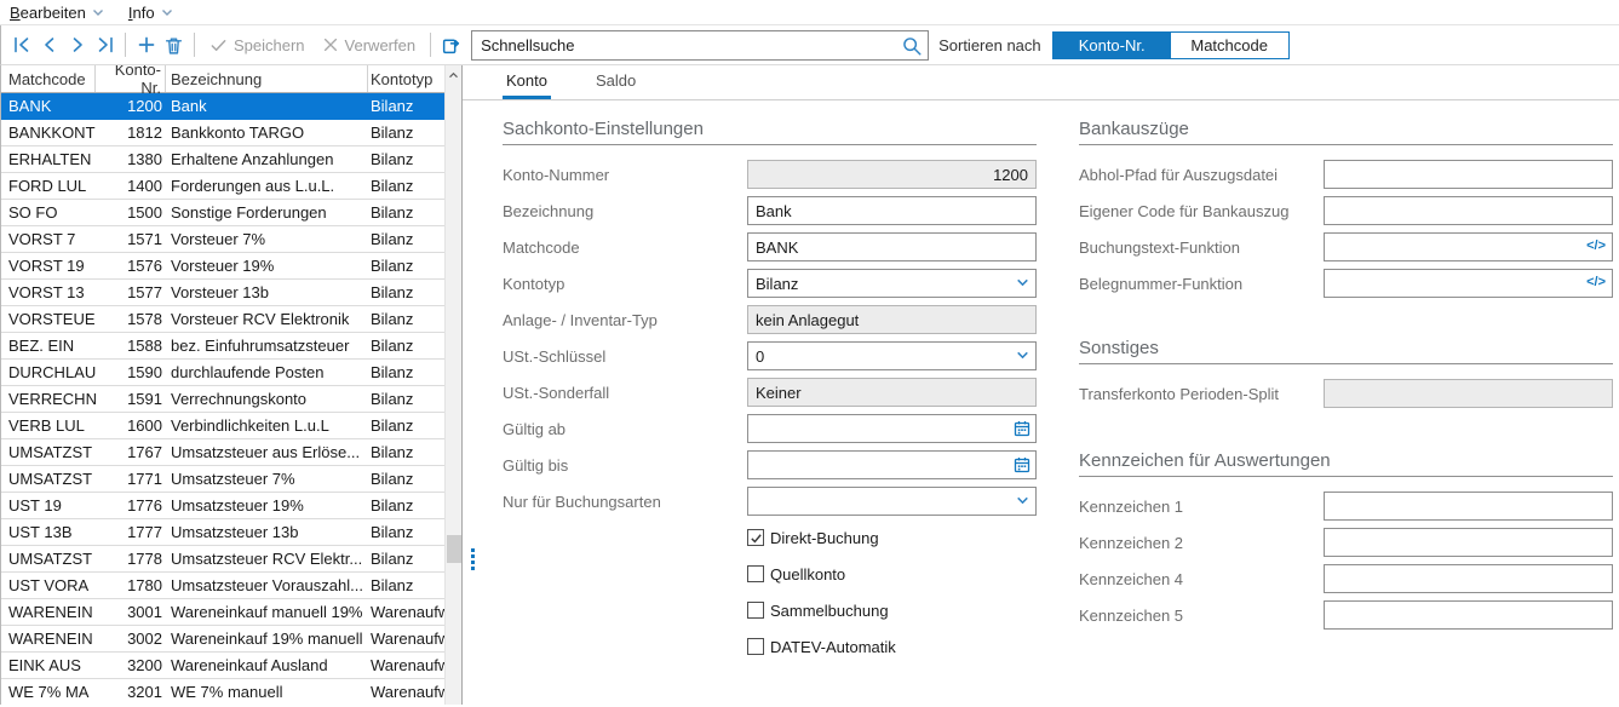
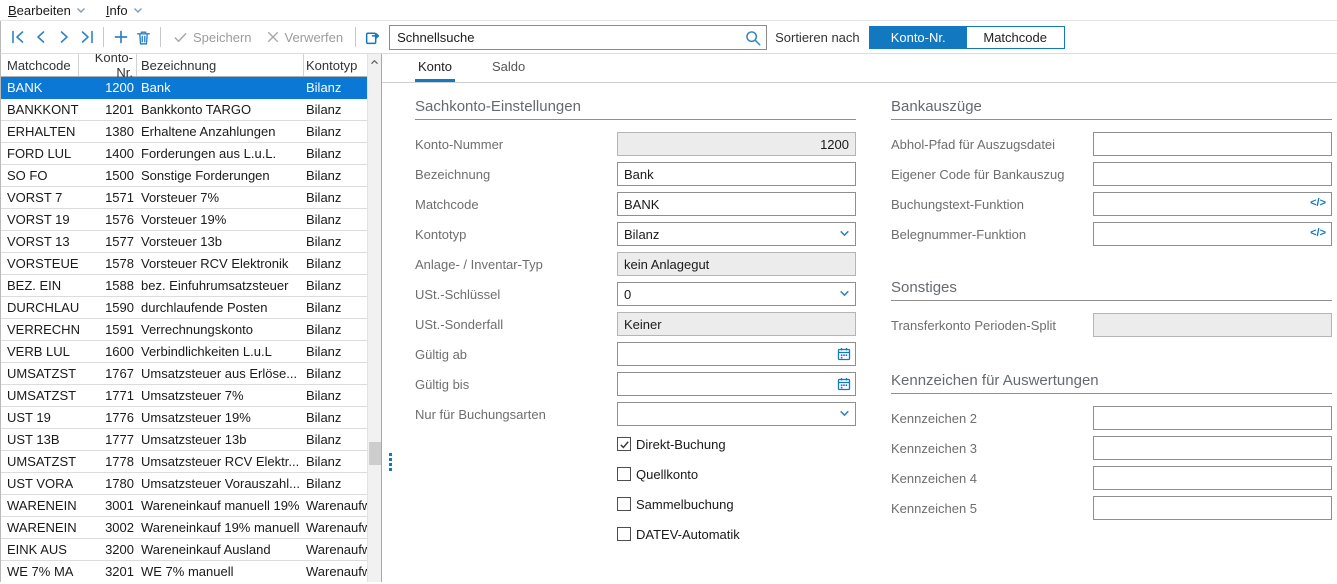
  Bearbeiten
  Info
  Speichern
  Verwerfen
  Schnellsuche
  Sortieren nach
  Konto-Nr.
  Matchcode
  Matchcode
  Konto-Nr.
  Bezeichnung
  Kontotyp
  BANK
  1200
  Bank
  Bilanz
  BANKKONT
- 1812
+ 1201
  Bankkonto TARGO
  Bilanz
  ERHALTEN
  1380
  Erhaltene Anzahlungen
  Bilanz
  FORD LUL
  1400
  Forderungen aus L.u.L.
  Bilanz
  SO FO
  1500
  Sonstige Forderungen
  Bilanz
  VORST 7
  1571
  Vorsteuer 7%
  Bilanz
  VORST 19
  1576
  Vorsteuer 19%
  Bilanz
  VORST 13
  1577
  Vorsteuer 13b
  Bilanz
  VORSTEUE
  1578
  Vorsteuer RCV Elektronik
  Bilanz
  BEZ. EIN
  1588
  bez. Einfuhrumsatzsteuer
  Bilanz
  DURCHLAU
  1590
  durchlaufende Posten
  Bilanz
  VERRECHN
  1591
  Verrechnungskonto
  Bilanz
  VERB LUL
  1600
  Verbindlichkeiten L.u.L
  Bilanz
  UMSATZST
  1767
  Umsatzsteuer aus Erlöse...
  Bilanz
  UMSATZST
  1771
  Umsatzsteuer 7%
  Bilanz
  UST 19
  1776
  Umsatzsteuer 19%
  Bilanz
  UST 13B
  1777
  Umsatzsteuer 13b
  Bilanz
  UMSATZST
  1778
  Umsatzsteuer RCV Elektr...
  Bilanz
  UST VORA
  1780
  Umsatzsteuer Vorauszahl...
  Bilanz
  WARENEIN
  3001
  Wareneinkauf manuell 19%
  WARENEIN
  3002
  Wareneinkauf 19% manuell
  EINK AUS
  3200
  Wareneinkauf Ausland
  WE 7% MA
  3201
  WE 7% manuell
  Konto
  Saldo
  Sachkonto-Einstellungen
  Konto-Nummer
  1200
  Bezeichnung
  Bank
  Matchcode
  BANK
  Kontotyp
  Bilanz
  Anlage- / Inventar-Typ
  kein Anlagegut
  USt.-Schlüssel
  0
  USt.-Sonderfall
  Keiner
  Gültig ab
  Gültig bis
  Nur für Buchungsarten
  Direkt-Buchung
  Quellkonto
  Sammelbuchung
  DATEV-Automatik
  Bankauszüge
  Abhol-Pfad für Auszugsdatei
  Eigener Code für Bankauszug
  Buchungstext-Funktion
  </>
  Belegnummer-Funktion
  </>
  Sonstiges
  Transferkonto Perioden-Split
  Kennzeichen für Auswertungen
- Kennzeichen 1
  Kennzeichen 2
+ Kennzeichen 3
  Kennzeichen 4
  Kennzeichen 5
